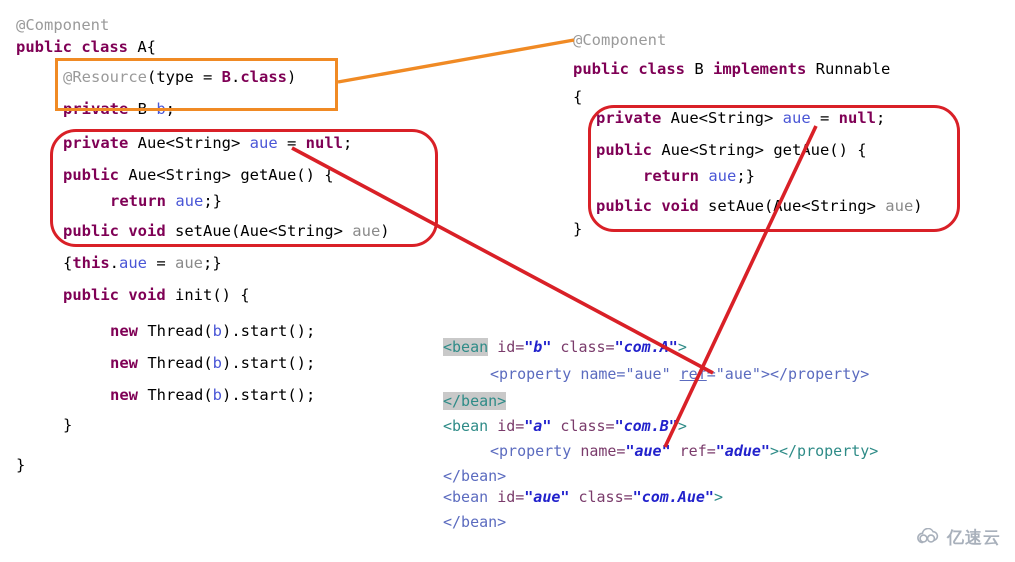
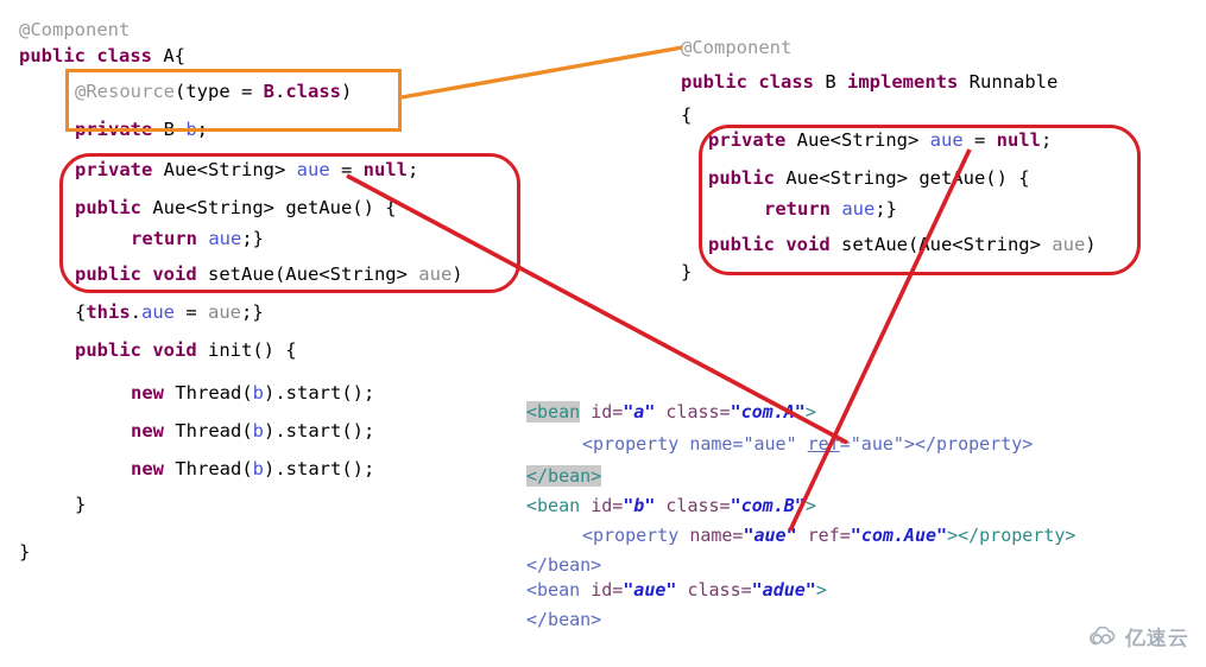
  @Component
  public class A{
  @Resource(type = B.class)
  private B b;
  private Aue<String> aue = null;
  public Aue<String> getAue() {
  return aue;}
  public void setAue(Aue<String> aue)
  {this.aue = aue;}
  public void init() {
  new Thread(b).start();
  new Thread(b).start();
  new Thread(b).start();
  }
  }
  @Component
  public class B implements Runnable
  {
  private Aue<String> aue = null;
  public Aue<String> getue() {
  return aue;}
  public void setAue(ue<String> aue)
  }
- <bean id="b" class="com.">
+ <bean id="a" class="com.">
  <property name="aue" ref "aue"></property>
  </bean>
- <bean id="a" class="com.B >
+ <bean id="b" class="com.B >
- <property name="aue" ref="adue"></property>
+ <property name="aue" ref="com.Aue"></property>
  </bean>
- <bean id="aue" class="com.Aue">
+ <bean id="aue" class="adue">
  </bean>
  亿速云
